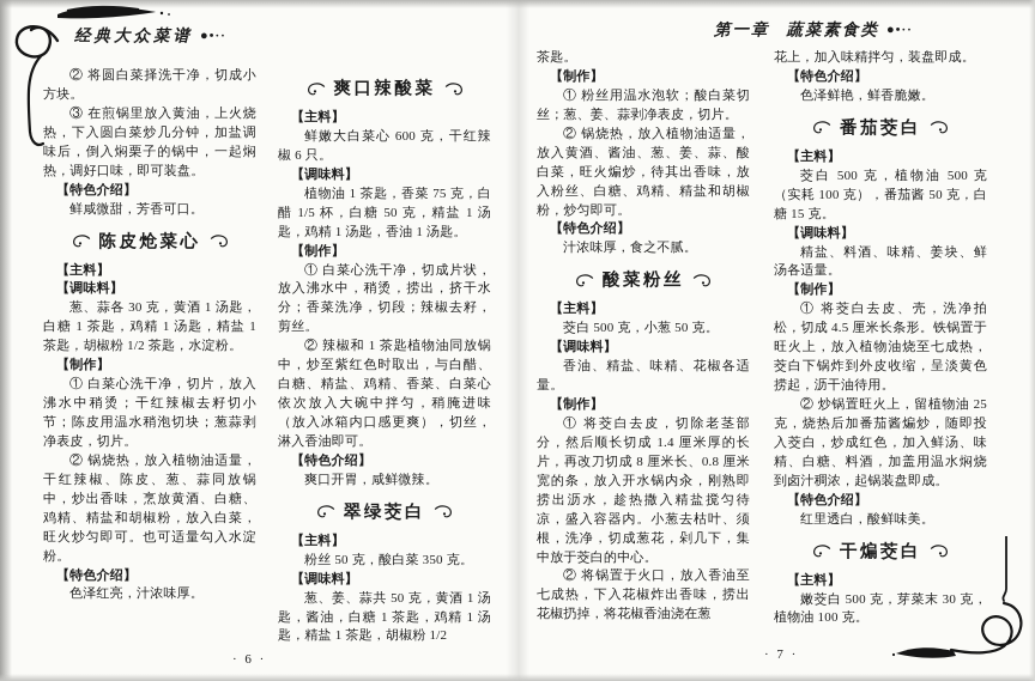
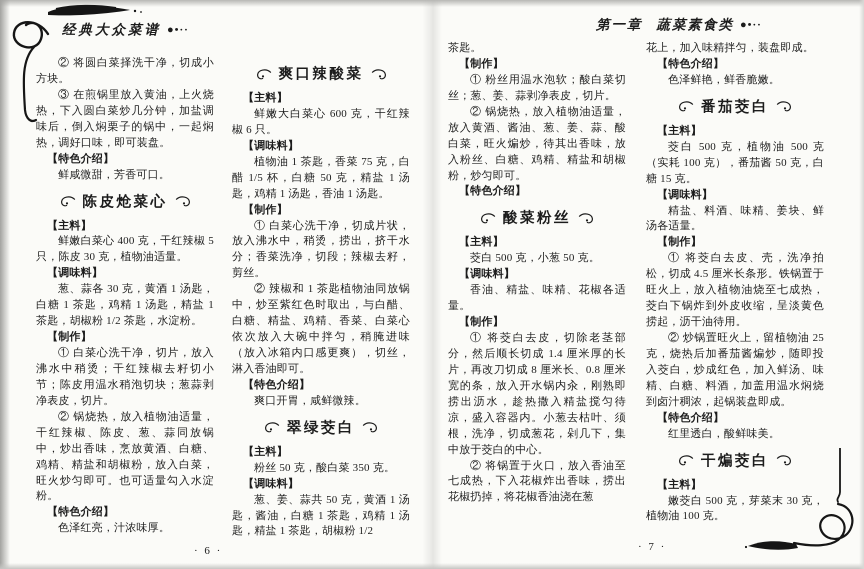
  经典大众菜谱 ●•··
  第一章 蔬菜素食类 ●•··
  ② 将圆白菜择洗干净，切成小方块。
  ③ 在煎锅里放入黄油，上火烧热，下入圆白菜炒几分钟，加盐调味后，倒入焖栗子的锅中，一起焖热，调好口味，即可装盘。
  【特色介绍】
  鲜咸微甜，芳香可口。
  陈皮炝菜心
  【主料】
+ 鲜嫩白菜心 400 克，干红辣椒 5 只，陈皮 30 克，植物油适量。
  【调味料】
  葱、蒜各 30 克，黄酒 1 汤匙，白糖 1 茶匙，鸡精 1 汤匙，精盐 1 茶匙，胡椒粉 1/2 茶匙，水淀粉。
  【制作】
  ① 白菜心洗干净，切片，放入沸水中稍烫；干红辣椒去籽切小节；陈皮用温水稍泡切块；葱蒜剥净表皮，切片。
  ② 锅烧热，放入植物油适量，干红辣椒、陈皮、葱、蒜同放锅中，炒出香味，烹放黄酒、白糖、鸡精、精盐和胡椒粉，放入白菜，旺火炒匀即可。也可适量勾入水淀粉。
  【特色介绍】
  色泽红亮，汁浓味厚。
  爽口辣酸菜
  【主料】
  鲜嫩大白菜心 600 克，干红辣椒 6 只。
  【调味料】
  植物油 1 茶匙，香菜 75 克，白醋 1/5 杯，白糖 50 克，精盐 1 汤匙，鸡精 1 汤匙，香油 1 汤匙。
  【制作】
  ① 白菜心洗干净，切成片状，放入沸水中，稍烫，捞出，挤干水分；香菜洗净，切段；辣椒去籽，剪丝。
  ② 辣椒和 1 茶匙植物油同放锅中，炒至紫红色时取出，与白醋、白糖、精盐、鸡精、香菜、白菜心依次放入大碗中拌匀，稍腌进味（放入冰箱内口感更爽），切丝，淋入香油即可。
  【特色介绍】
  爽口开胃，咸鲜微辣。
  翠绿茭白
  【主料】
  粉丝 50 克，酸白菜 350 克。
  【调味料】
  葱、姜、蒜共 50 克，黄酒 1 汤匙，酱油，白糖 1 茶匙，鸡精 1 汤匙，精盐 1 茶匙，胡椒粉 1/2
  茶匙。
  【制作】
  ① 粉丝用温水泡软；酸白菜切丝；葱、姜、蒜剥净表皮，切片。
  ② 锅烧热，放入植物油适量，放入黄酒、酱油、葱、姜、蒜、酸白菜，旺火煸炒，待其出香味，放入粉丝、白糖、鸡精、精盐和胡椒粉，炒匀即可。
  【特色介绍】
- 汁浓味厚，食之不腻。
  酸菜粉丝
  【主料】
  茭白 500 克，小葱 50 克。
  【调味料】
  香油、精盐、味精、花椒各适量。
  【制作】
  ① 将茭白去皮，切除老茎部分，然后顺长切成 1.4 厘米厚的长片，再改刀切成 8 厘米长、0.8 厘米宽的条，放入开水锅内汆，刚熟即捞出沥水，趁热撒入精盐搅匀待凉，盛入容器内。小葱去枯叶、须根，洗净，切成葱花，剁几下，集中放于茭白的中心。
  ② 将锅置于火口，放入香油至七成热，下入花椒炸出香味，捞出花椒扔掉，将花椒香油浇在葱
  花上，加入味精拌匀，装盘即成。
  【特色介绍】
  色泽鲜艳，鲜香脆嫩。
  番茄茭白
  【主料】
  茭白 500 克，植物油 500 克（实耗 100 克），番茄酱 50 克，白糖 15 克。
  【调味料】
  精盐、料酒、味精、姜块、鲜汤各适量。
  【制作】
  ① 将茭白去皮、壳，洗净拍松，切成 4.5 厘米长条形。铁锅置于旺火上，放入植物油烧至七成热，茭白下锅炸到外皮收缩，呈淡黄色捞起，沥干油待用。
  ② 炒锅置旺火上，留植物油 25 克，烧热后加番茄酱煸炒，随即投入茭白，炒成红色，加入鲜汤、味精、白糖、料酒，加盖用温水焖烧到卤汁稠浓，起锅装盘即成。
  【特色介绍】
  红里透白，酸鲜味美。
  干煸茭白
  【主料】
  嫩茭白 500 克，芽菜末 30 克，植物油 100 克。
  · 6 ·
  · 7 ·
